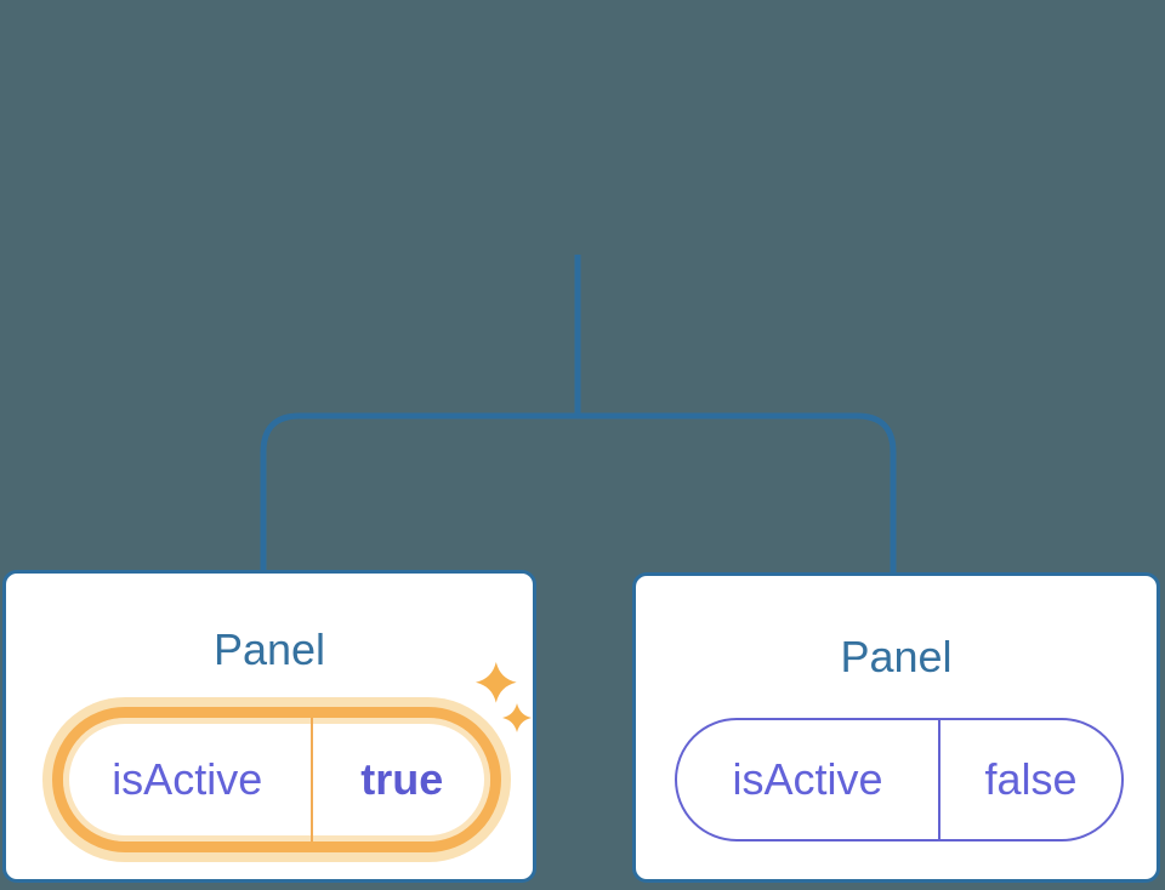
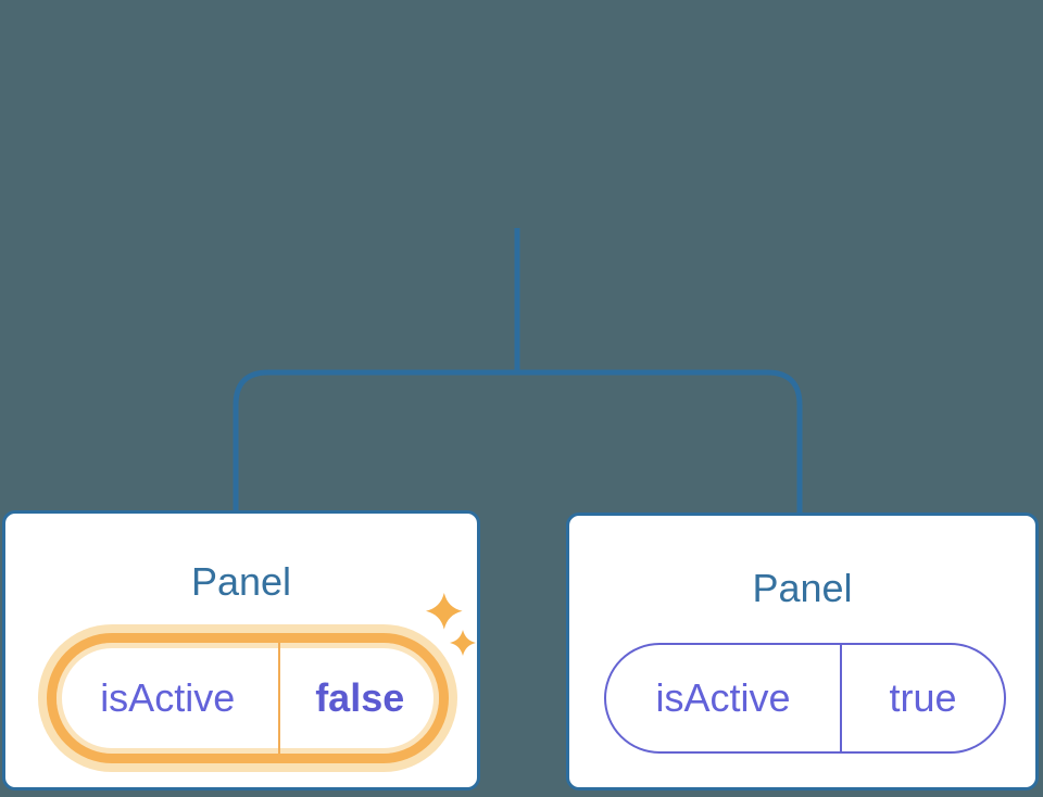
  Panel
  isActive
- true
+ false
  Panel
  isActive
- false
+ true
